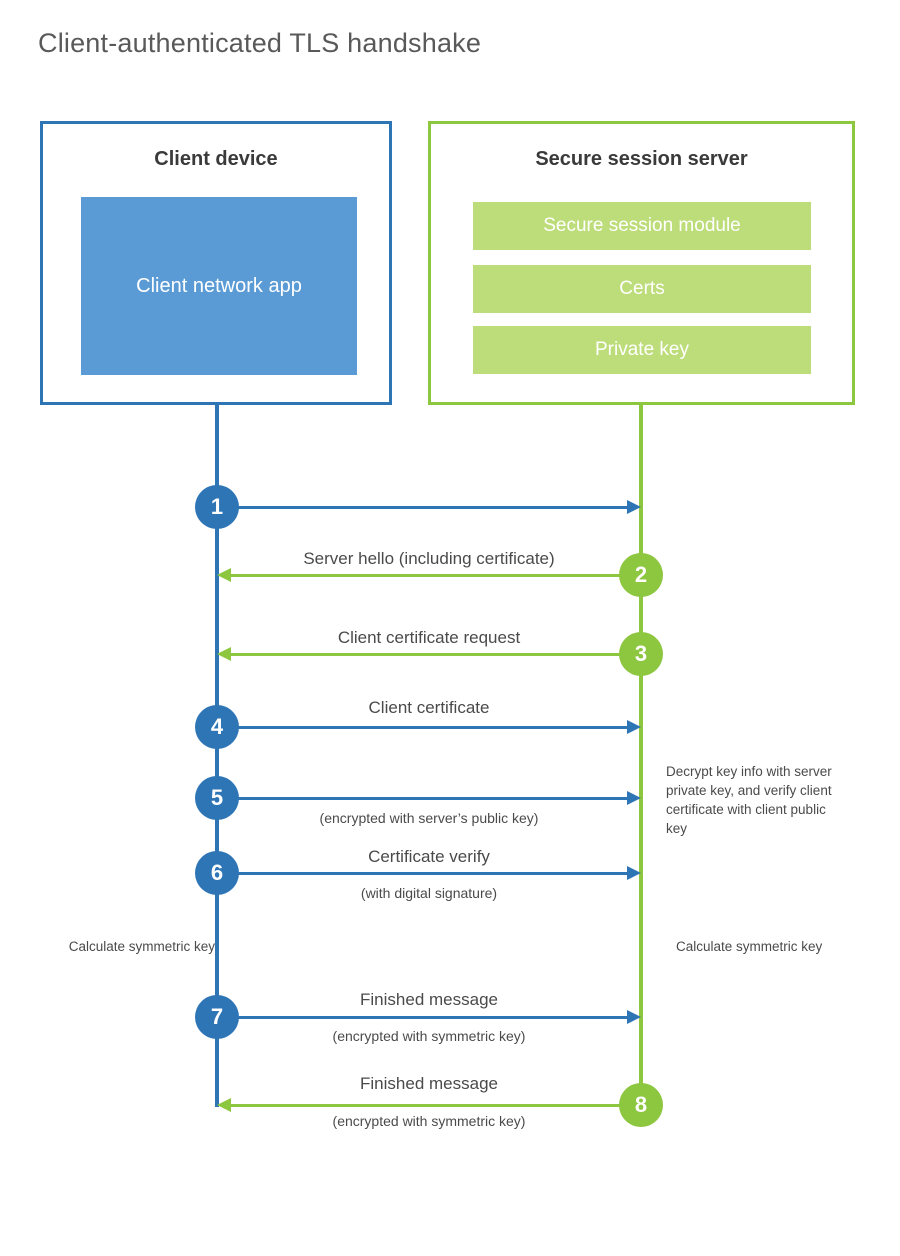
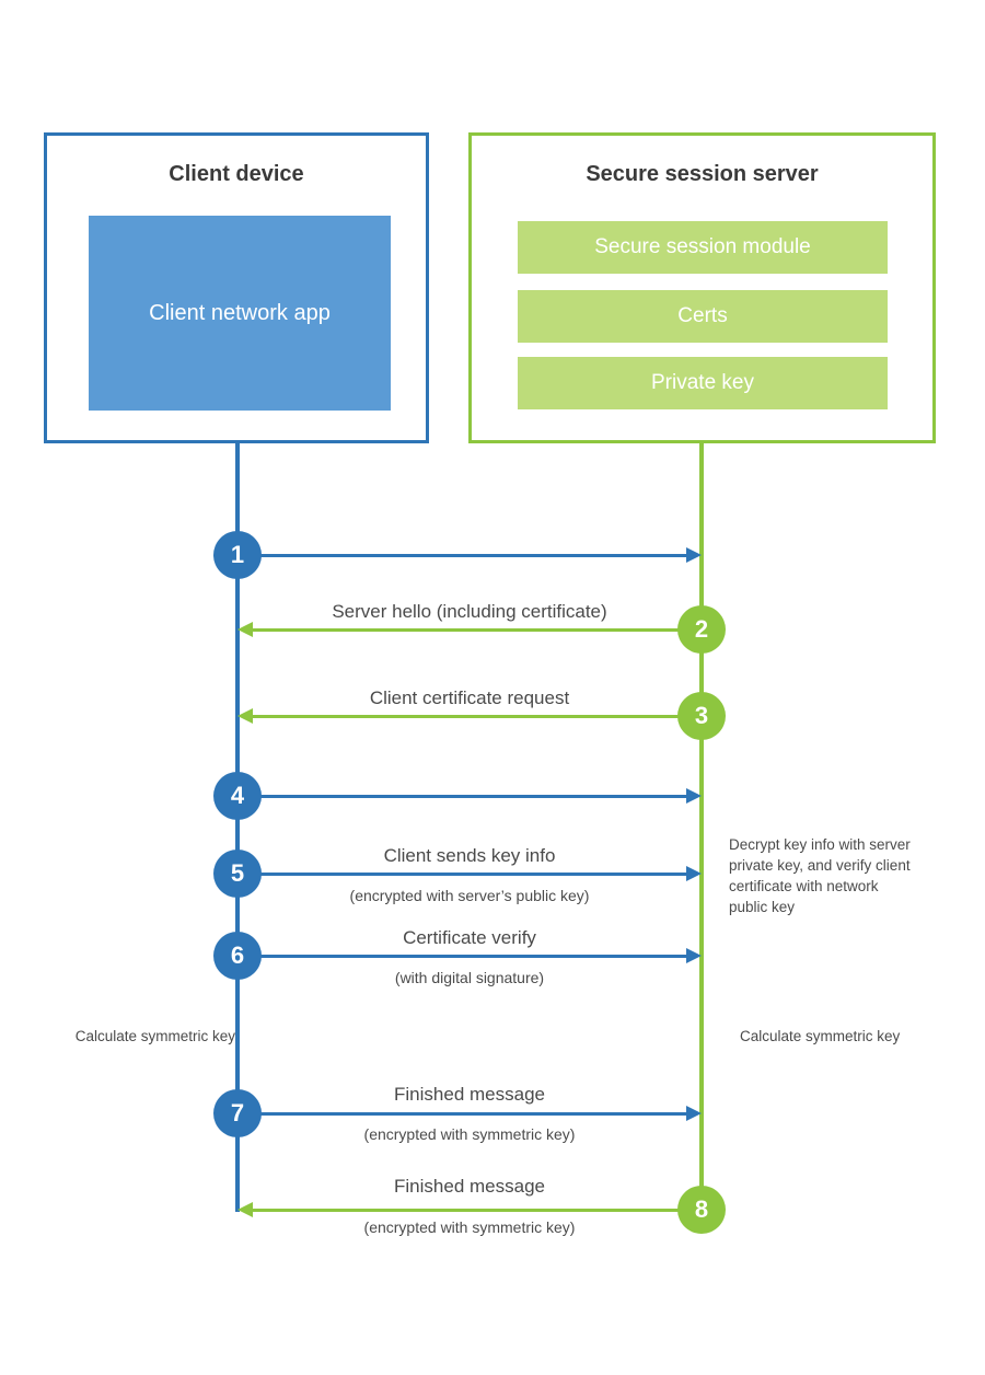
- Client-authenticated TLS handshake
  Client device
  Client network app
  Secure session server
  Secure session module
  Certs
  Private key
  1
  Server hello (including certificate)
  2
  Client certificate request
  3
- Client certificate
  4
+ Client sends key info
  (encrypted with server’s public key)
  5
  Certificate verify
  (with digital signature)
  6
- Decrypt key info with server private key, and verify client certificate with client public key
+ Decrypt key info with server private key, and verify client certificate with network public key
  Calculate symmetric key
  Calculate symmetric key
  Finished message
  (encrypted with symmetric key)
  7
  Finished message
  (encrypted with symmetric key)
  8
